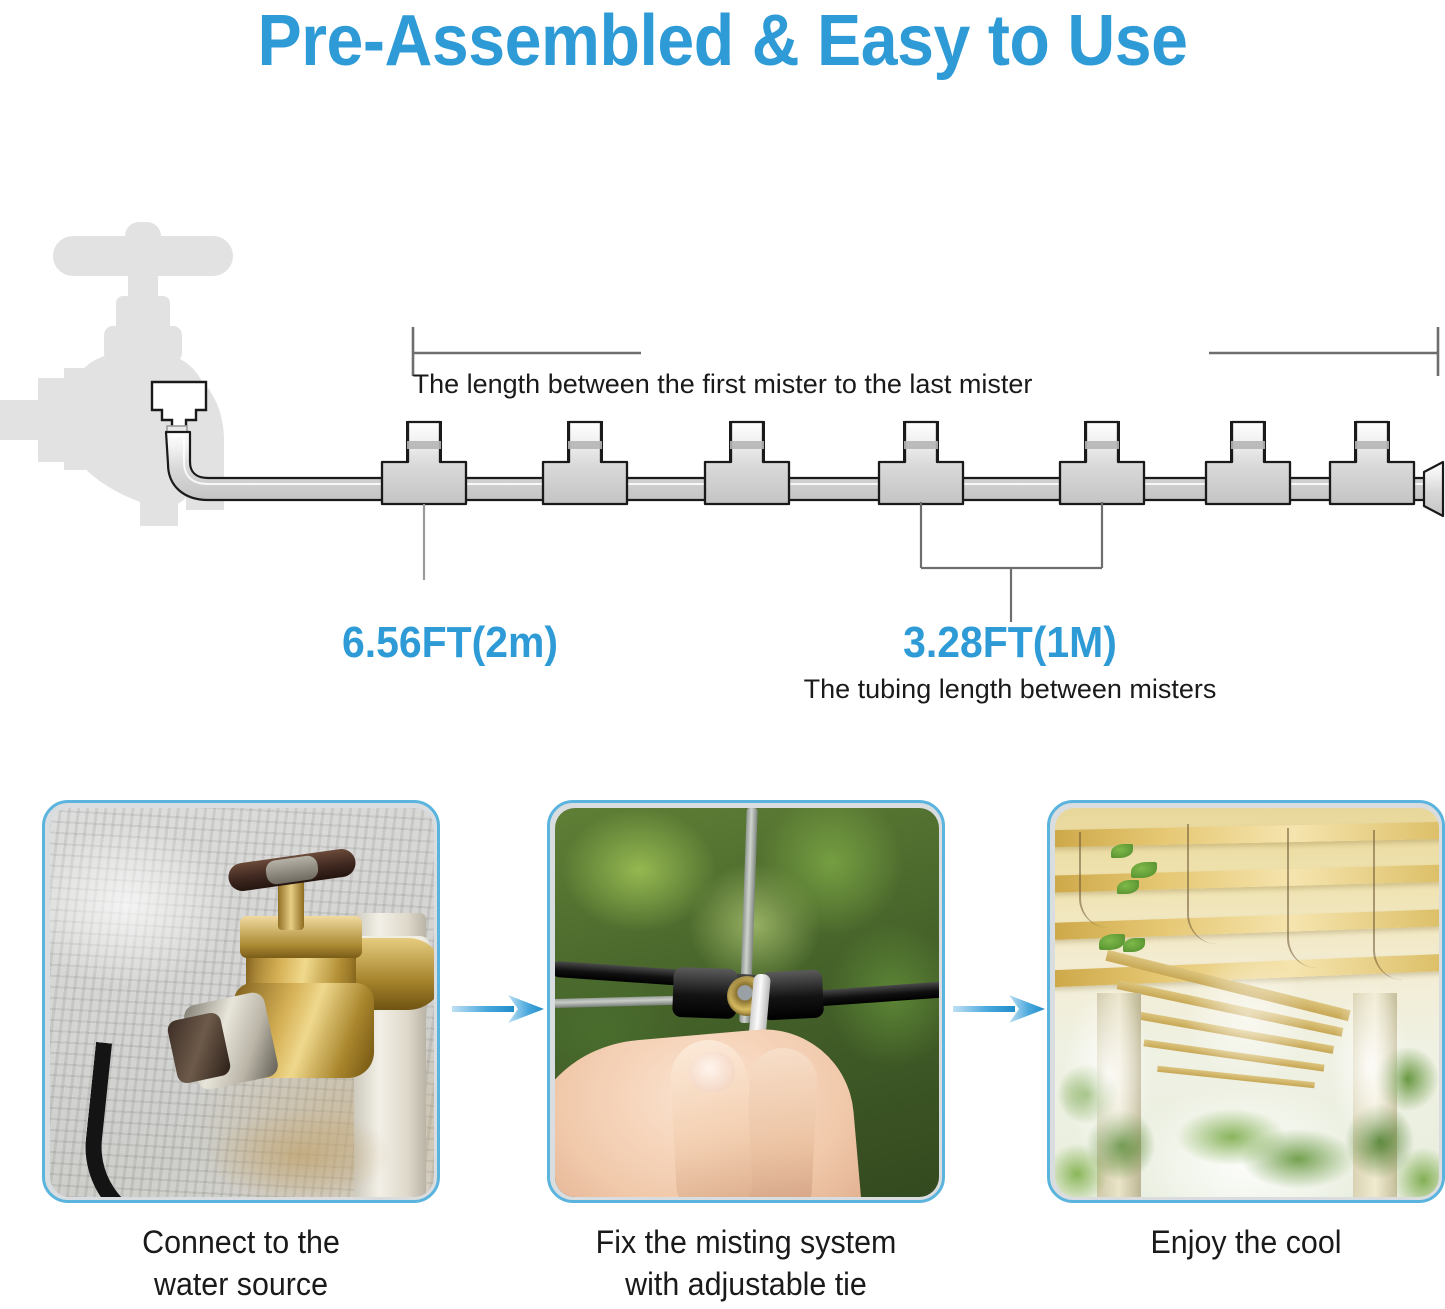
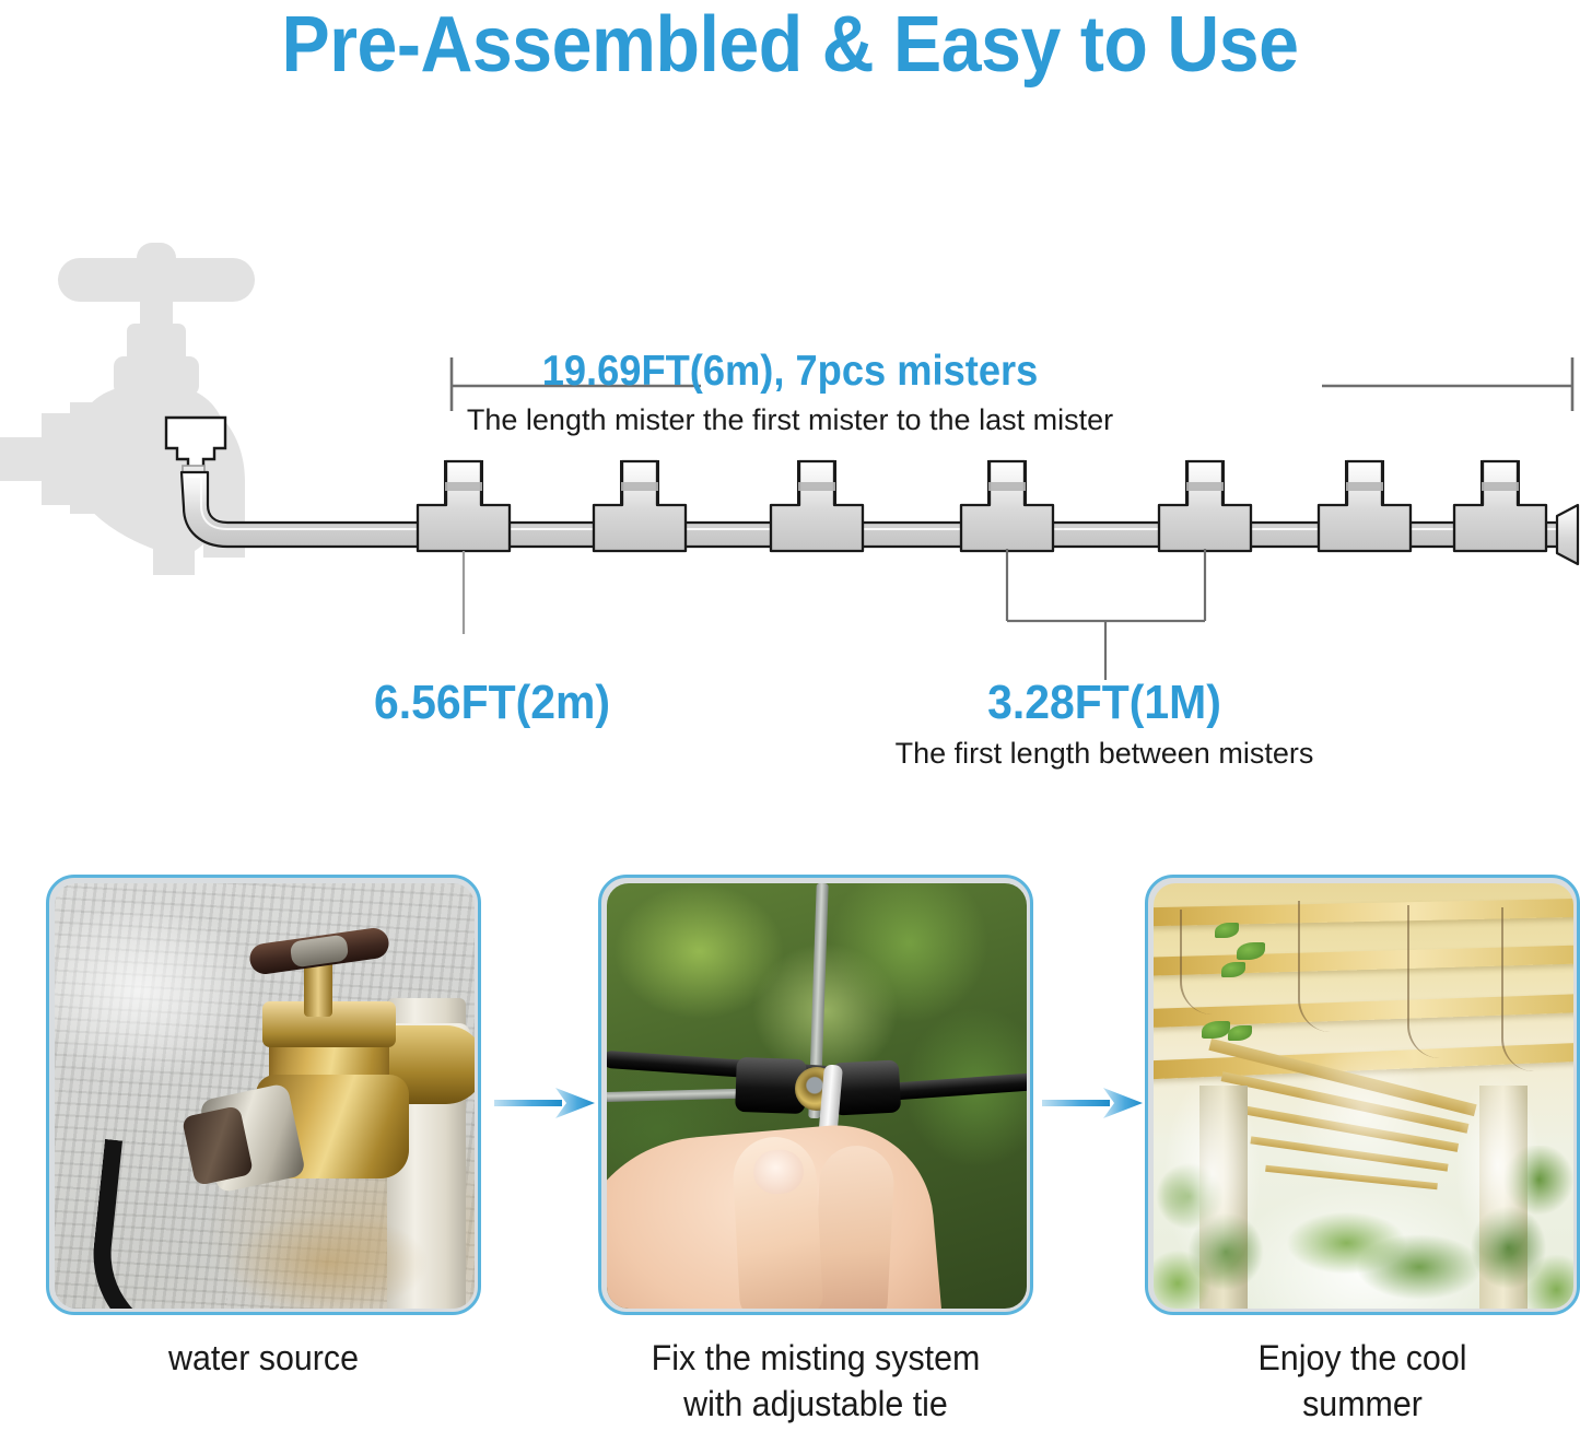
  Pre-Assembled & Easy to Use
+ 19.69FT(6m), 7pcs misters
- The length between the first mister to the last mister
+ The length mister the first mister to the last mister
  6.56FT(2m)
  3.28FT(1M)
- The tubing length between misters
+ The first length between misters
- Connect to the
  water source
  Fix the misting system
  with adjustable tie
  Enjoy the cool
+ summer
